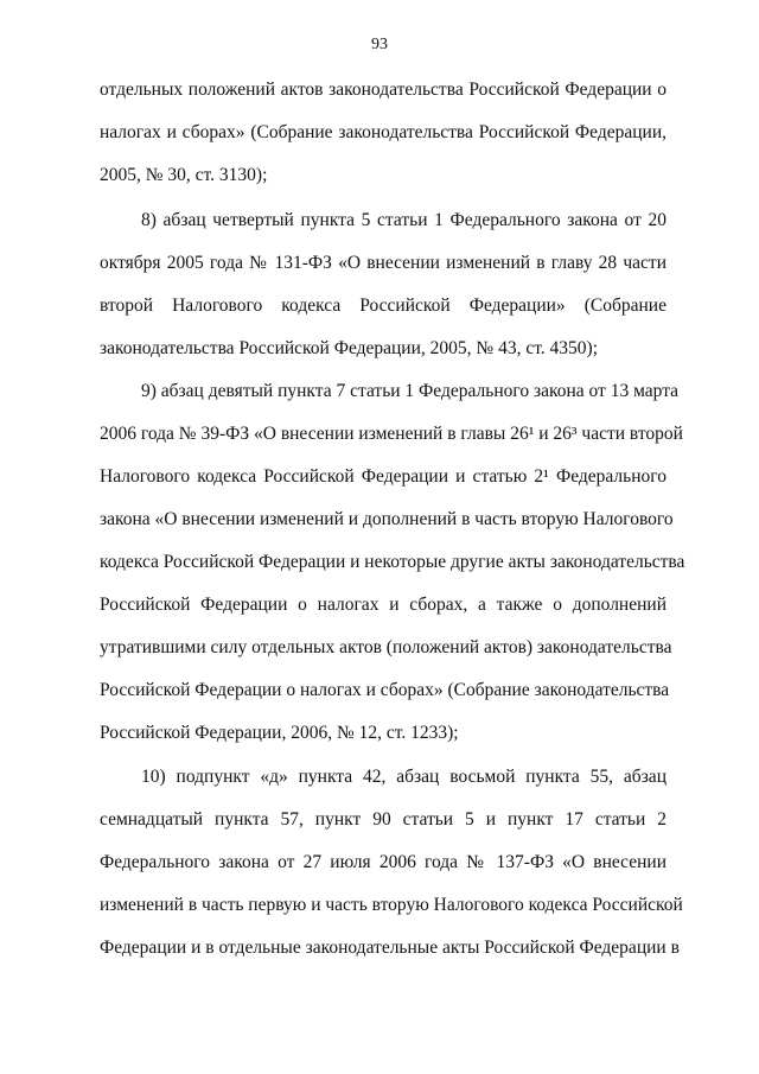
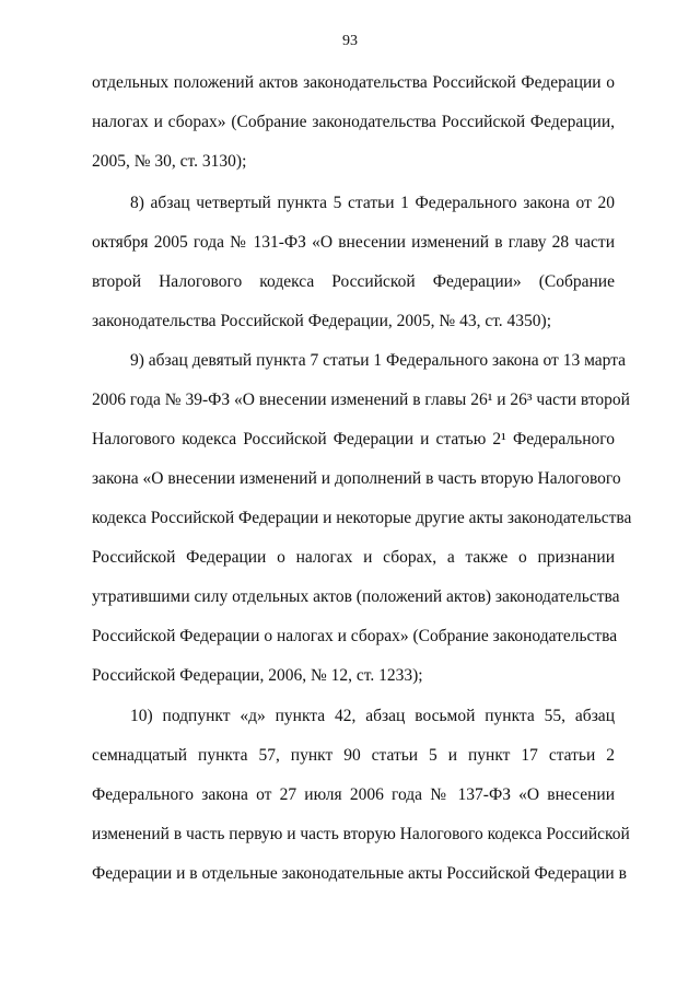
  93
  отдельных положений актов законодательства Российской Федерации о
  налогах и сборах» (Собрание законодательства Российской Федерации,
  2005, № 30, ст. 3130);
  8) абзац четвертый пункта 5 статьи 1 Федерального закона от 20
  октября 2005 года № 131-ФЗ «О внесении изменений в главу 28 части
  второй Налогового кодекса Российской Федерации» (Собрание
  законодательства Российской Федерации, 2005, № 43, ст. 4350);
  9) абзац девятый пункта 7 статьи 1 Федерального закона от 13 марта
  2006 года № 39-ФЗ «О внесении изменений в главы 26¹ и 26³ части второй
  Налогового кодекса Российской Федерации и статью 2¹ Федерального
  закона «О внесении изменений и дополнений в часть вторую Налогового
  кодекса Российской Федерации и некоторые другие акты законодательства
- Российской Федерации о налогах и сборах, а также о дополнений
+ Российской Федерации о налогах и сборах, а также о признании
  утратившими силу отдельных актов (положений актов) законодательства
  Российской Федерации о налогах и сборах» (Собрание законодательства
  Российской Федерации, 2006, № 12, ст. 1233);
  10) подпункт «д» пункта 42, абзац восьмой пункта 55, абзац
  семнадцатый пункта 57, пункт 90 статьи 5 и пункт 17 статьи 2
  Федерального закона от 27 июля 2006 года № 137-ФЗ «О внесении
  изменений в часть первую и часть вторую Налогового кодекса Российской
  Федерации и в отдельные законодательные акты Российской Федерации в
